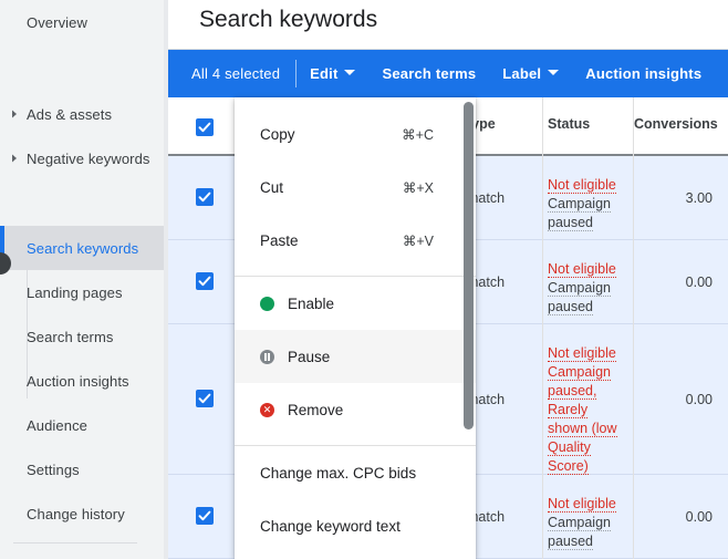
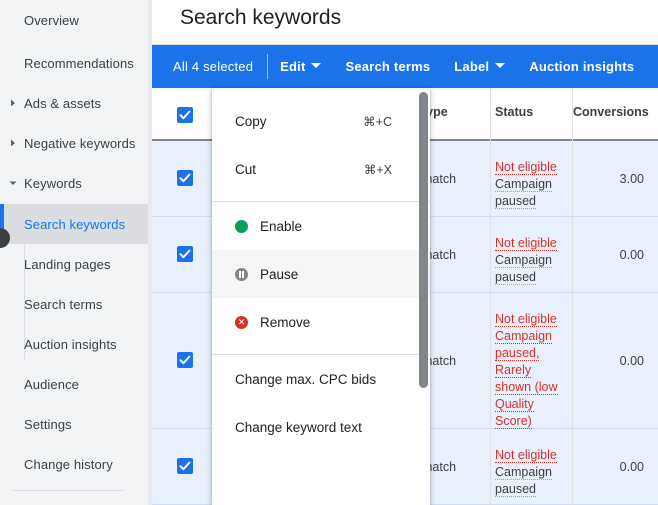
  Overview
+ Recommendations
  Ads & assets
  Negative keywords
+ Keywords
  Search keywords
  Landing pages
  Search terms
  Auction insights
  Audience
  Settings
  Change history
  Search keywords
  All 4 selected
  Edit
  Search terms
  Label
  Auction insights
  Status
  Conversions
  atch
  Not eligible
  Campaign paused
  3.00
  atch
  Not eligible
  Campaign paused
  0.00
  atch
  Not eligible
  Campaign paused, Rarely shown (low Quality Score)
  0.00
  atch
  Not eligible
  Campaign paused
  0.00
  Copy
  ⌘+C
  Cut
  ⌘+X
- Paste
- ⌘+V
  Enable
  Pause
  ✕
  Remove
  Change max. CPC bids
  Change keyword text
